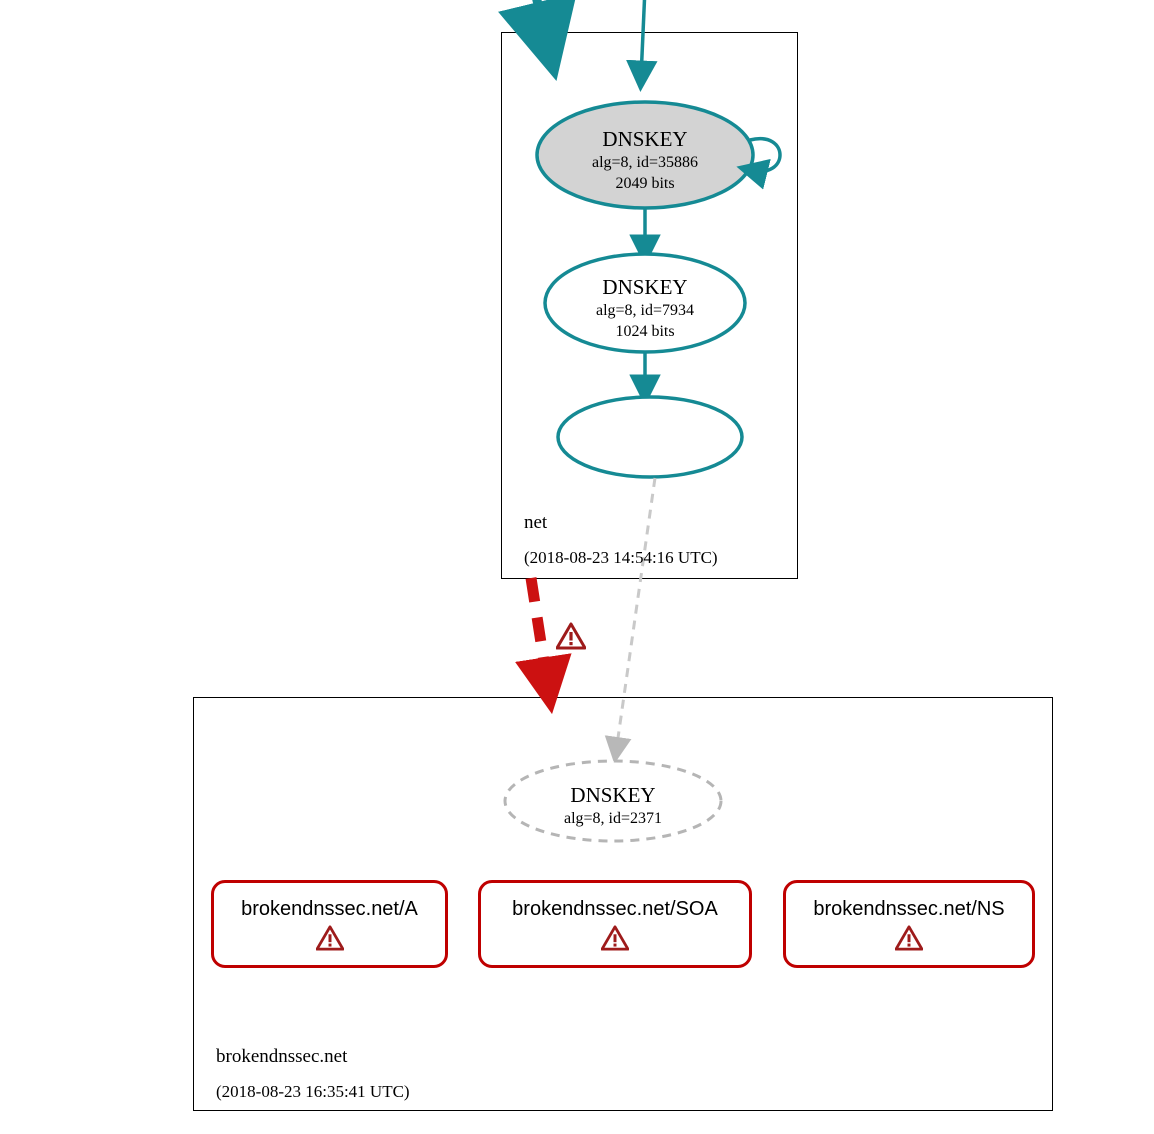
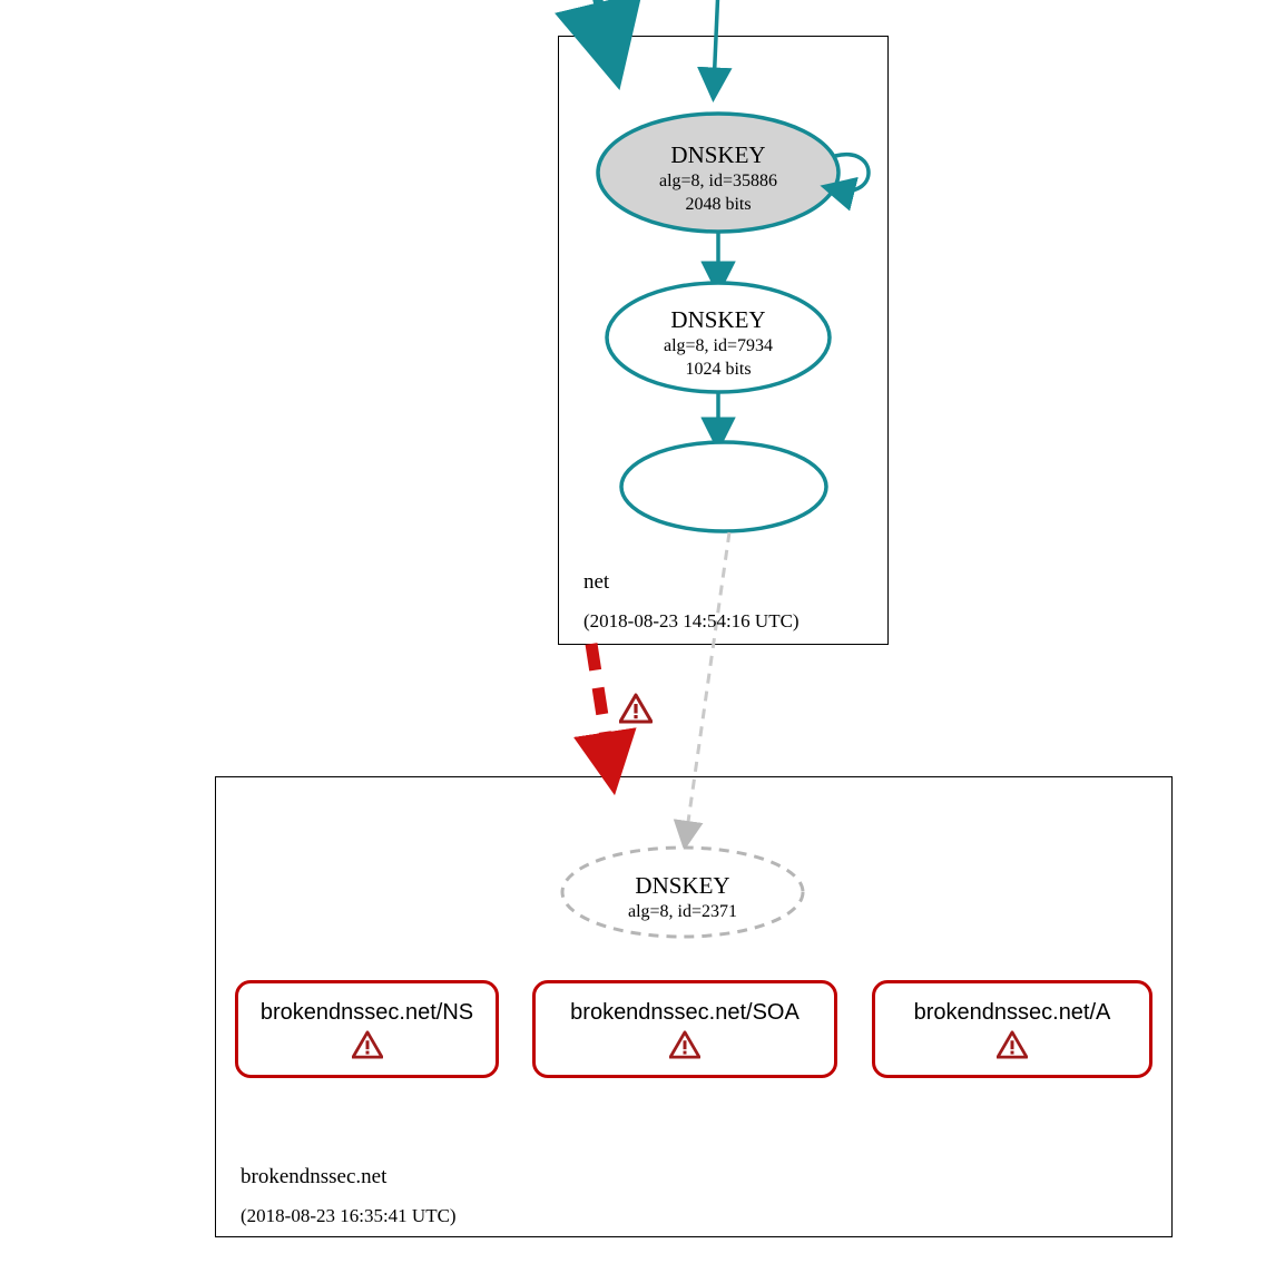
  DNSKEY
  alg=8, id=35886
- 2049 bits
+ 2048 bits
  DNSKEY
  alg=8, id=7934
  1024 bits
  DNSKEY
  alg=8, id=2371
  net
  (2018-08-23 14:54:16 UTC)
  brokendnssec.net
  (2018-08-23 16:35:41 UTC)
- brokendnssec.net/A
+ brokendnssec.net/NS
  brokendnssec.net/SOA
- brokendnssec.net/NS
+ brokendnssec.net/A
